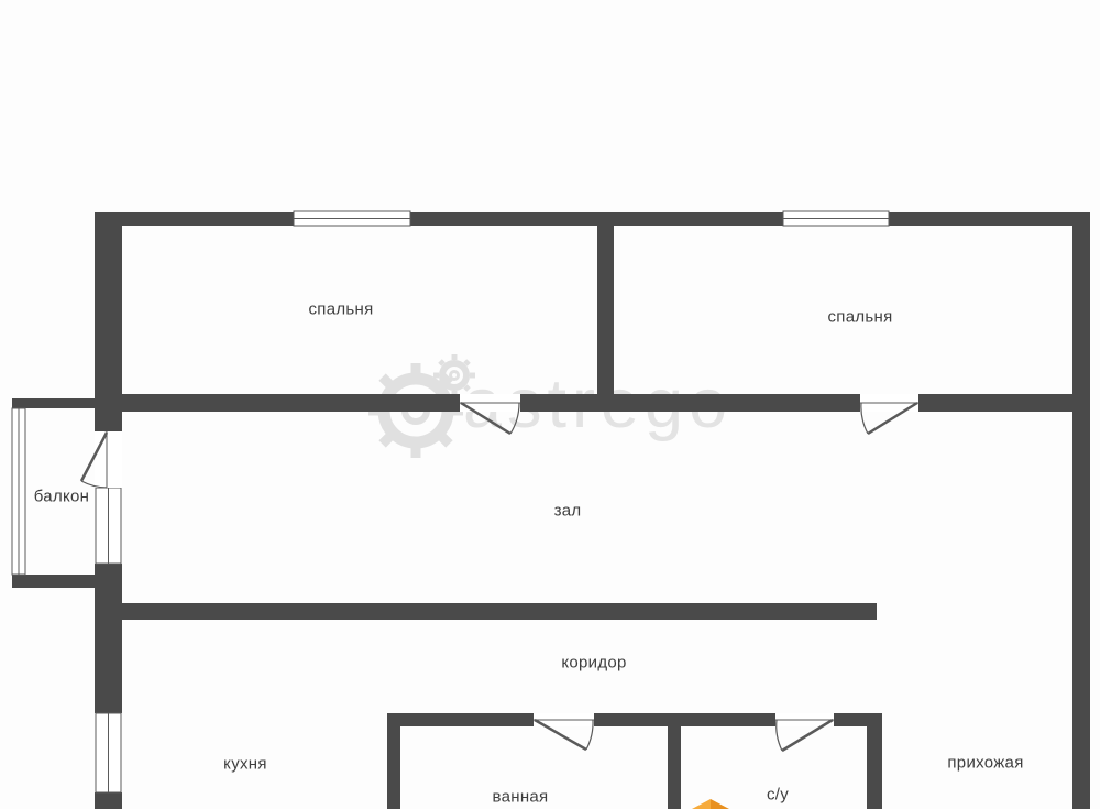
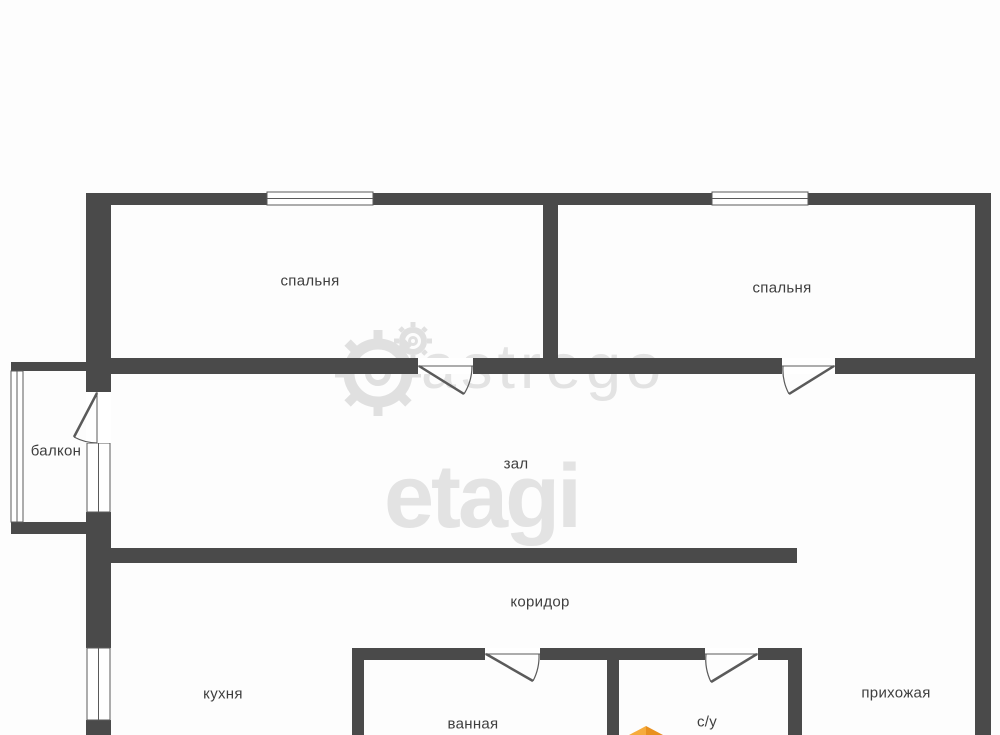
+ etagi
  спальня
  спальня
  балкон
  зал
  коридор
  кухня
  ванная
  с/у
  прихожая
